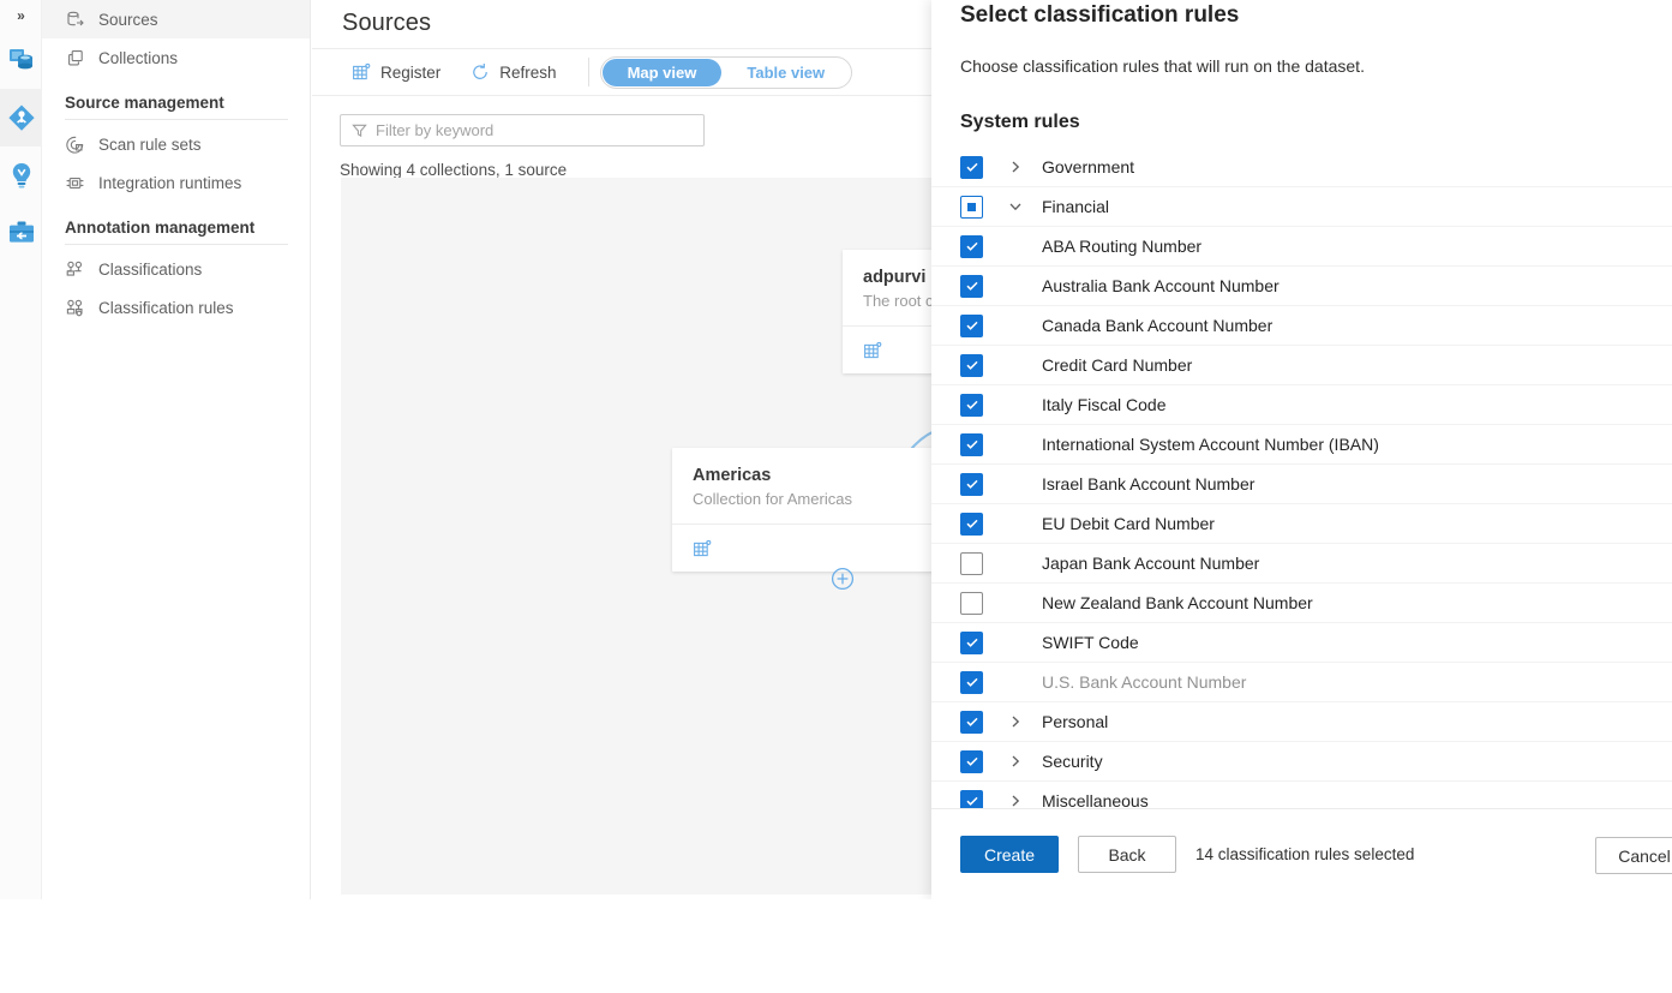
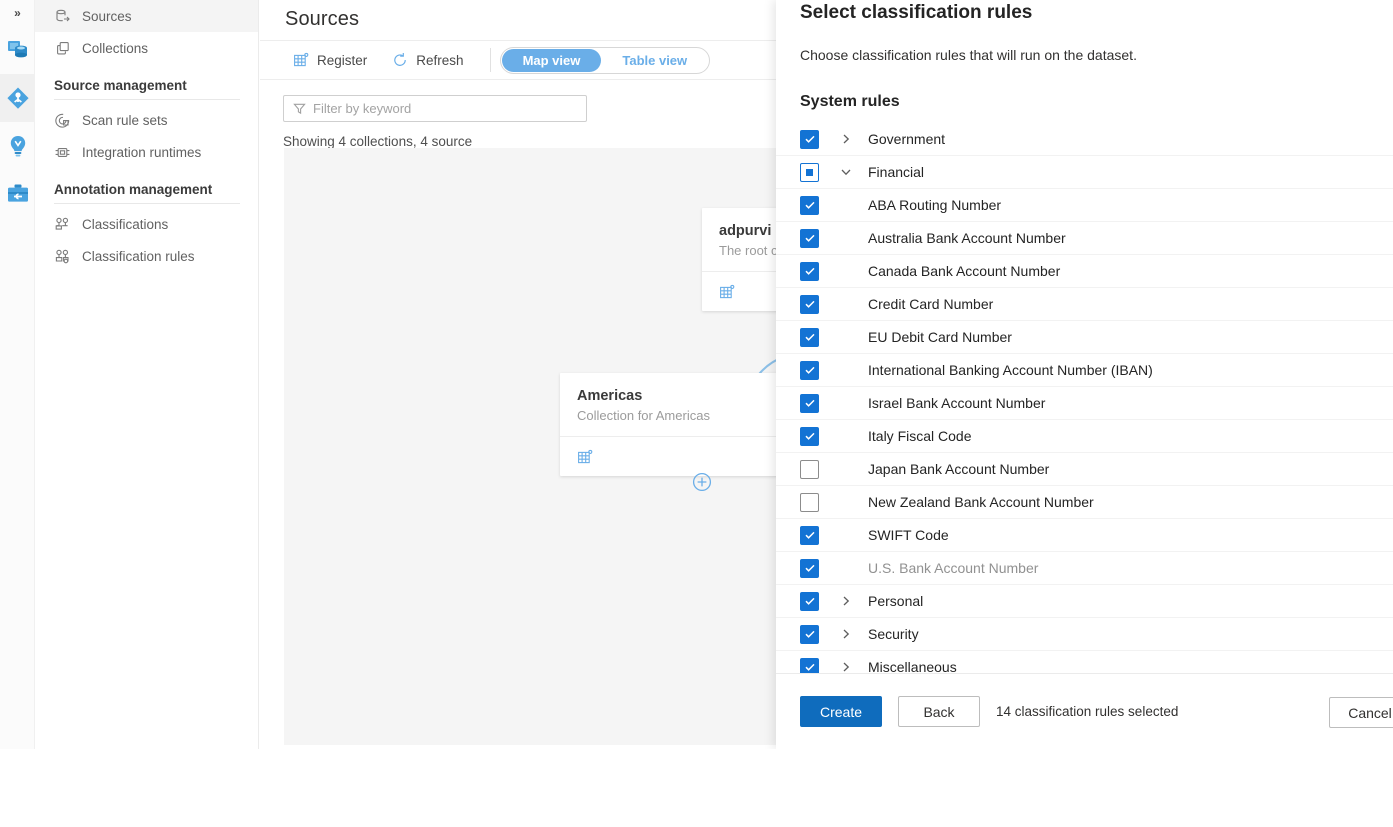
  »
  Sources
  Collections
  Source management
  Scan rule sets
  Integration runtimes
  Annotation management
  Classifications
  Classification rules
  Sources
  Register
  Refresh
  Map view
  Table view
  Filter by keyword
- Showing 4 collections, 1 source
+ Showing 4 collections, 4 source
  adpurvi
  The root c
  Americas
  Collection for Americas
  Select classification rules
  Choose classification rules that will run on the dataset.
  System rules
  Government
  Financial
  ABA Routing Number
  Australia Bank Account Number
  Canada Bank Account Number
  Credit Card Number
- Italy Fiscal Code
+ EU Debit Card Number
- International System Account Number (IBAN)
+ International Banking Account Number (IBAN)
  Israel Bank Account Number
- EU Debit Card Number
+ Italy Fiscal Code
  Japan Bank Account Number
  New Zealand Bank Account Number
  SWIFT Code
  U.S. Bank Account Number
  Personal
  Security
  Miscellaneous
  Create
  Back
  14 classification rules selected
  Cancel
